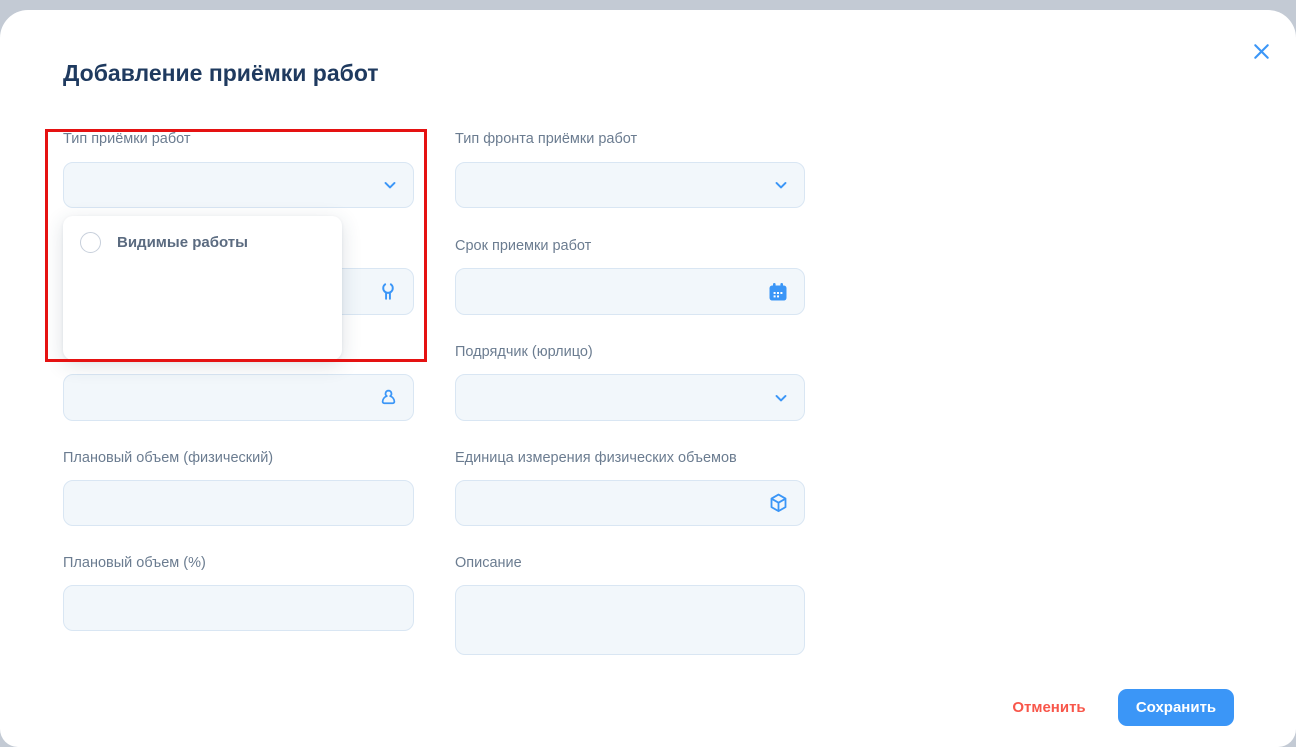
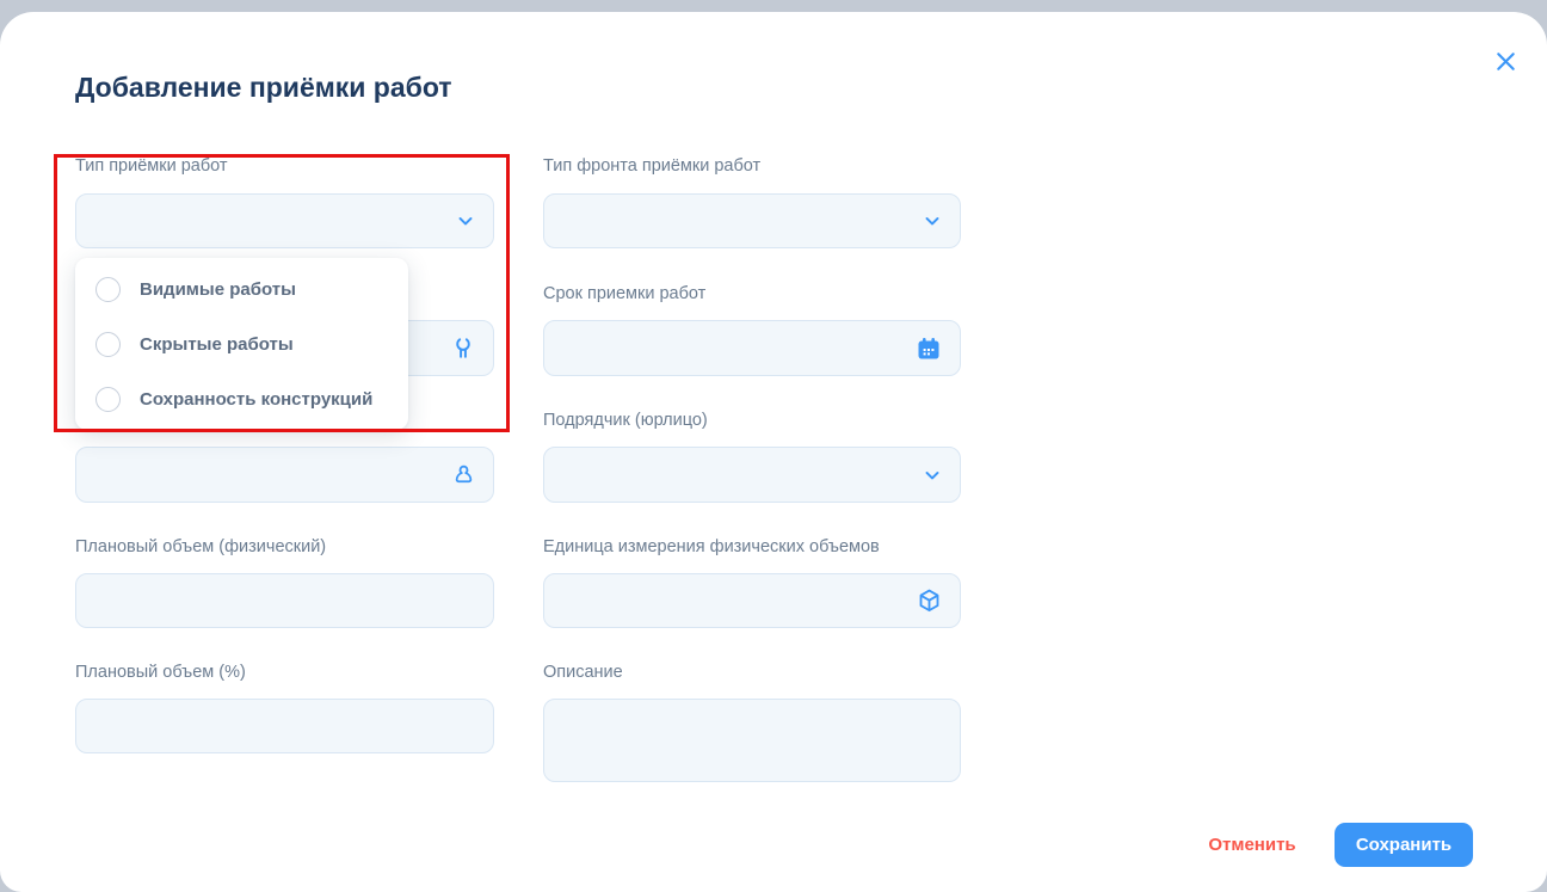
  Добавление приёмки работ
  Тип приёмки работ
  Плановый объем (физический)
  Плановый объем (%)
  Тип фронта приёмки работ
  Срок приемки работ
  Подрядчик (юрлицо)
  Единица измерения физических объемов
  Описание
  Отменить
  Сохранить
  Видимые работы
+ Скрытые работы
+ Сохранность конструкций
